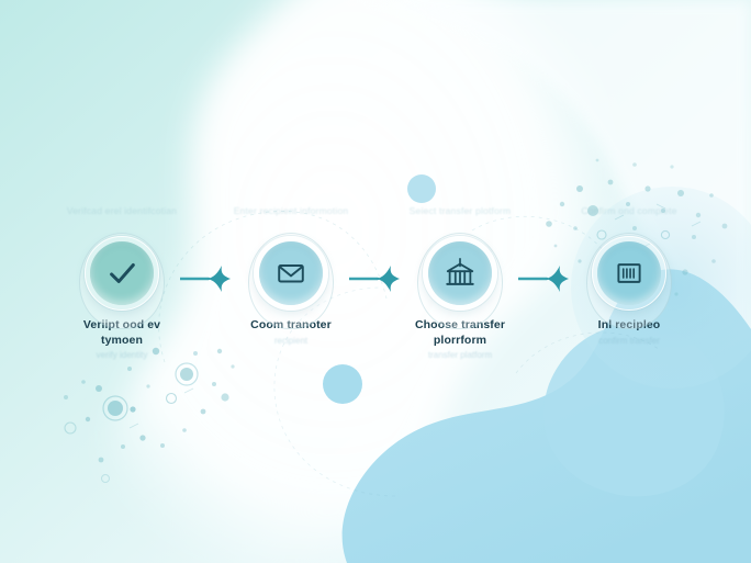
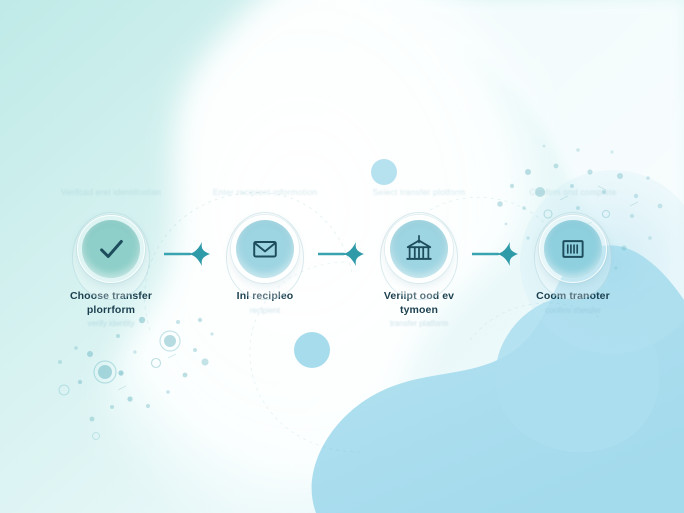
  Verifcad erel identifcotian
- Veriipt ood ev tymoen
+ Choose transfer plorrform
  verify identity
  Enter recipient informotion
- Coom tranoter
+ Inl recipleo
  recipient
- Choose transfer plorrform
+ Veriipt ood ev tymoen
  transfer platform
  Confirm ond complete
- Inl recipleo
+ Coom tranoter
